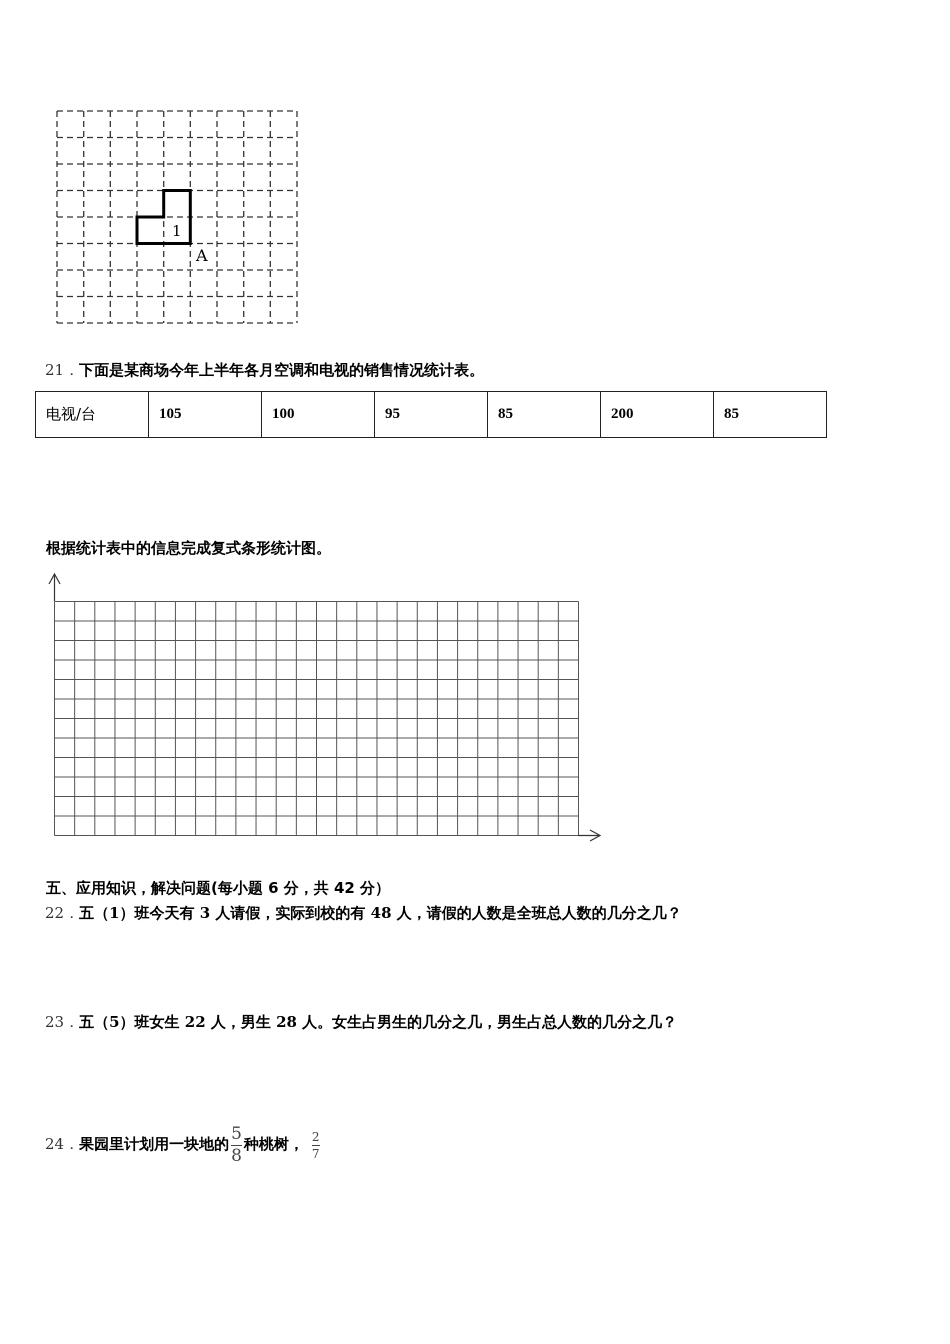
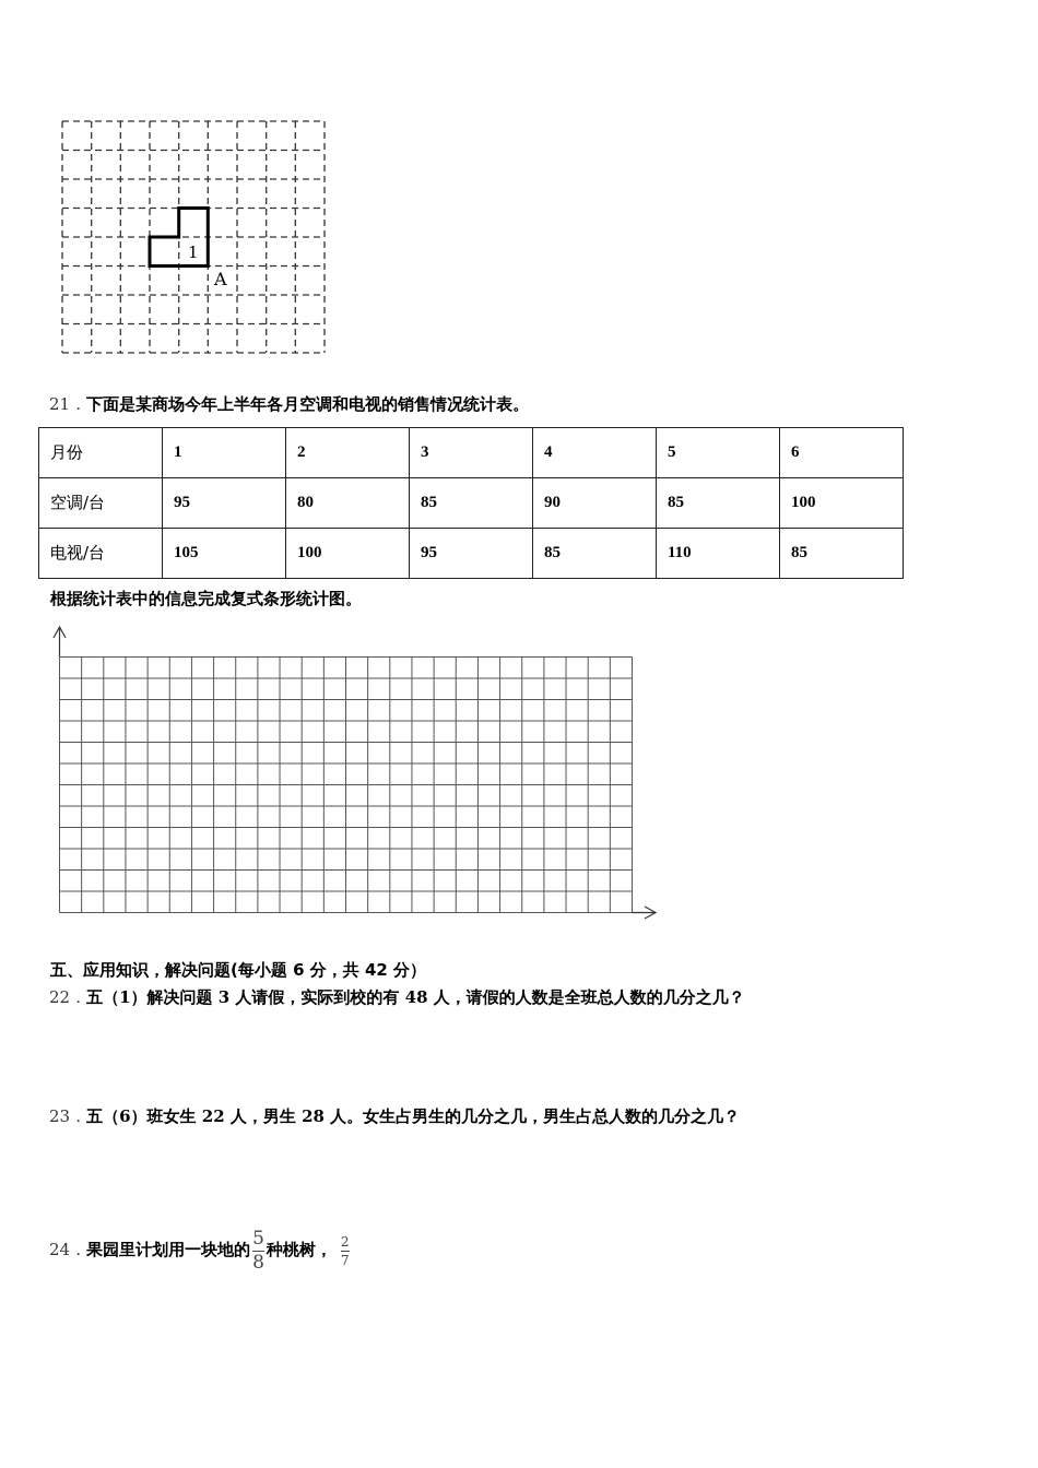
  1
  A
  21．下面是某商场今年上半年各月空调和电视的销售情况统计表。
+ 月份	1	2	3	4	5	6
+ 空调/台	95	80	85	90	85	100
- 电视/台	105	100	95	85	200	85
+ 电视/台	105	100	95	85	110	85
  根据统计表中的信息完成复式条形统计图。
  五、应用知识，解决问题(每小题 6 分，共 42 分）
- 22．五（1）班今天有 3 人请假，实际到校的有 48 人，请假的人数是全班总人数的几分之几？
+ 22．五（1）解决问题 3 人请假，实际到校的有 48 人，请假的人数是全班总人数的几分之几？
- 23．五（5）班女生 22 人，男生 28 人。女生占男生的几分之几，男生占总人数的几分之几？
+ 23．五（6）班女生 22 人，男生 28 人。女生占男生的几分之几，男生占总人数的几分之几？
  24．果园里计划用一块地的
  5
  8
  种桃树，
  2
  7
